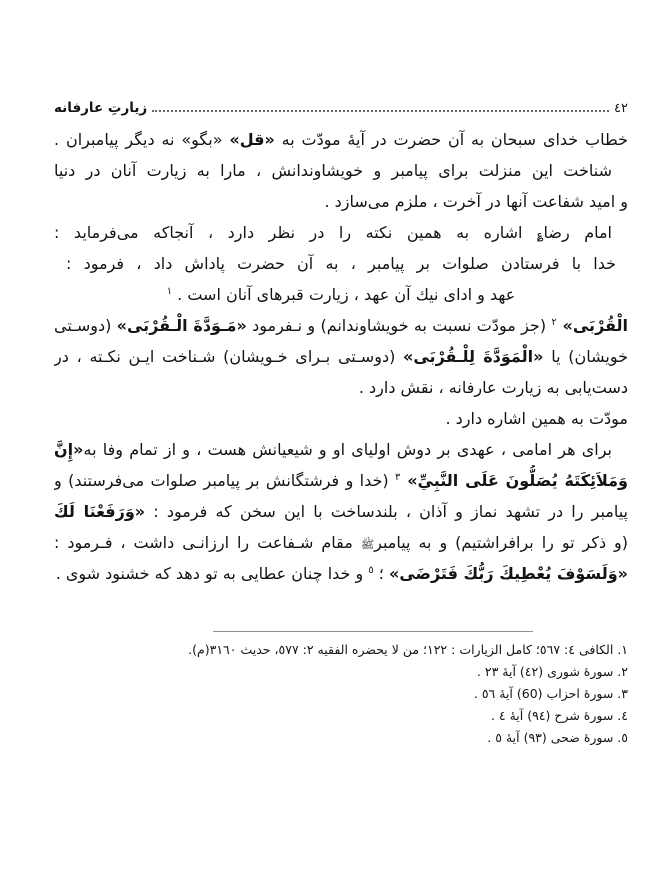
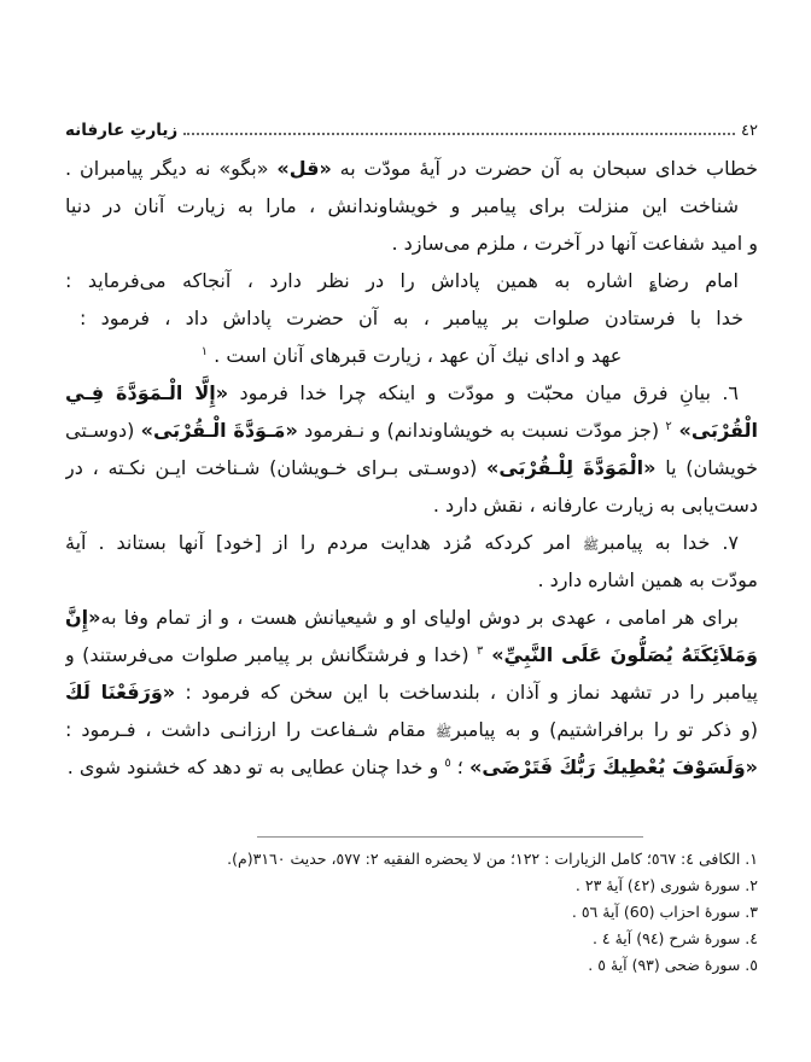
  زيارتِ عارفانه
  ٤٢
  خطاب خداى سبحان به آن حضرت در آيهٔ مودّت به «قل» «بگو» نه ديگر پيامبران .
  شناخت اين منزلت براى پيامبر و خويشاوندانش ، مارا به زيارت آنان در دنيا
  و اميد شفاعت آنها در آخرت ، ملزم مى‌سازد .
- امام رضا؏ اشاره به همين نكته را در نظر دارد ، آنجاكه مى‌فرمايد :
+ امام رضا؏ اشاره به همين پاداش را در نظر دارد ، آنجاكه مى‌فرمايد :
  خدا با فرستادن صلوات بر پيامبر ، به آن حضرت پاداش داد ، فرمود :
  عهد و اداى نيك آن عهد ، زيارت قبرهاى آنان است . ١
+ ٦. بيانِ فرق ميان محبّت و مودّت و اينكه چرا خدا فرمود «إِلَّا الْـمَوَدَّةَ فِـي
  الْقُرْبَى» ٢ (جز مودّت نسبت به خويشاوندانم) و نـفرمود «مَـوَدَّةَ الْـقُرْبَى» (دوسـتى
  خويشان) يا «الْمَوَدَّةَ لِلْـقُرْبَى» (دوسـتى بـراى خـويشان) شـناخت ايـن نكـته ، در
  دست‌يابى به زيارت عارفانه ، نقش دارد .
+ ٧. خدا به پيامبرﷺ امر كردكه مُزد هدايت مردم را از [خود] آنها بستاند . آيهٔ
  مودّت به همين اشاره دارد .
  براى هر امامى ، عهدى بر دوش اولياى او و شيعيانش هست ، و از تمام وفا به«إِنَّ
  وَمَلاَئِكَتَهُ يُصَلُّونَ عَلَى النَّبِيِّ» ٣ (خدا و فرشتگانش بر پيامبر صلوات مىفرستند) و
  پيامبر را در تشهد نماز و آذان ، بلندساخت با اين سخن كه فرمود : «وَرَفَعْنَا لَكَ
  (و ذكر تو را برافراشتيم) و به پيامبرﷺ مقام شـفاعت را ارزانـى داشت ، فـرمود :
  «وَلَسَوْفَ يُعْطِيكَ رَبُّكَ فَتَرْضَى» ؛ ٥ و خدا چنان عطايى به تو دهد كه خشنود شوى .
  ١. الكافى ٤: ٥٦٧؛ كامل الزيارات : ١٢٢؛ من لا يحضره الفقيه ٢: ٥٧٧، حديث ٣١٦٠(م).
  ٢. سورهٔ شورى (٤٢) آيهٔ ٢٣ .
  ٣. سورهٔ احزاب (60) آيهٔ ٥٦ .
  ٤. سورهٔ شرح (٩٤) آيهٔ ٤ .
  ٥. سورهٔ ضحى (٩٣) آيهٔ ٥ .
